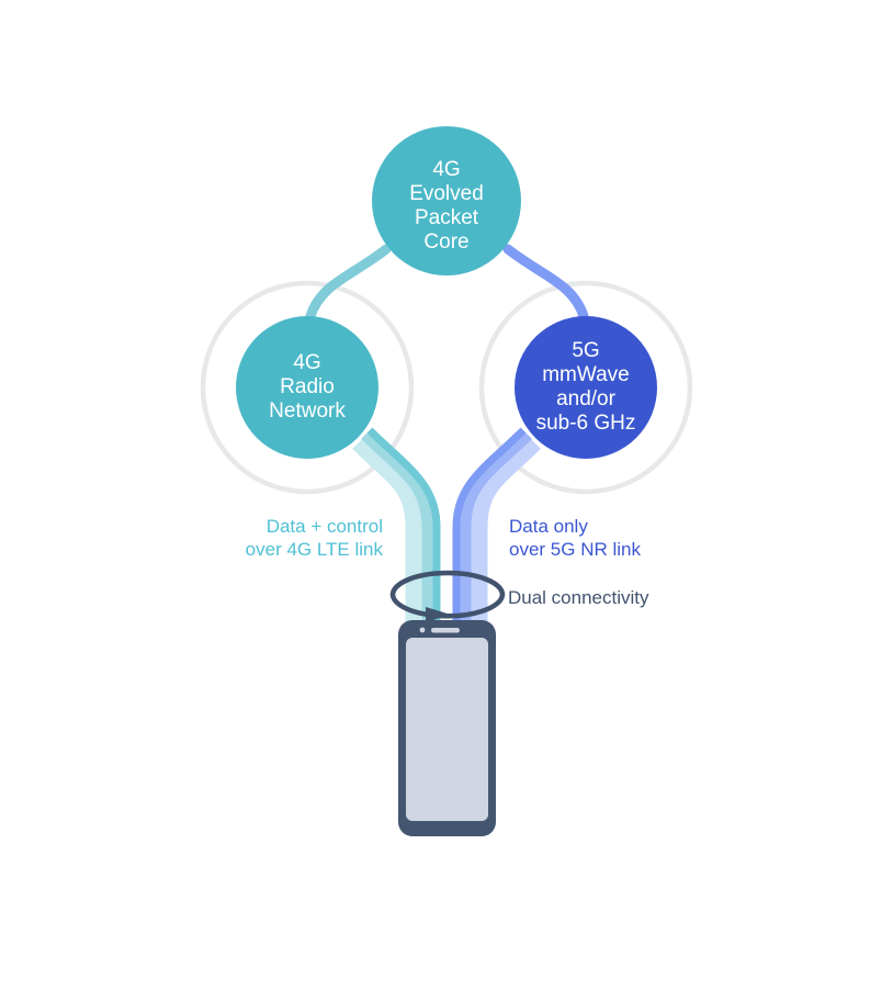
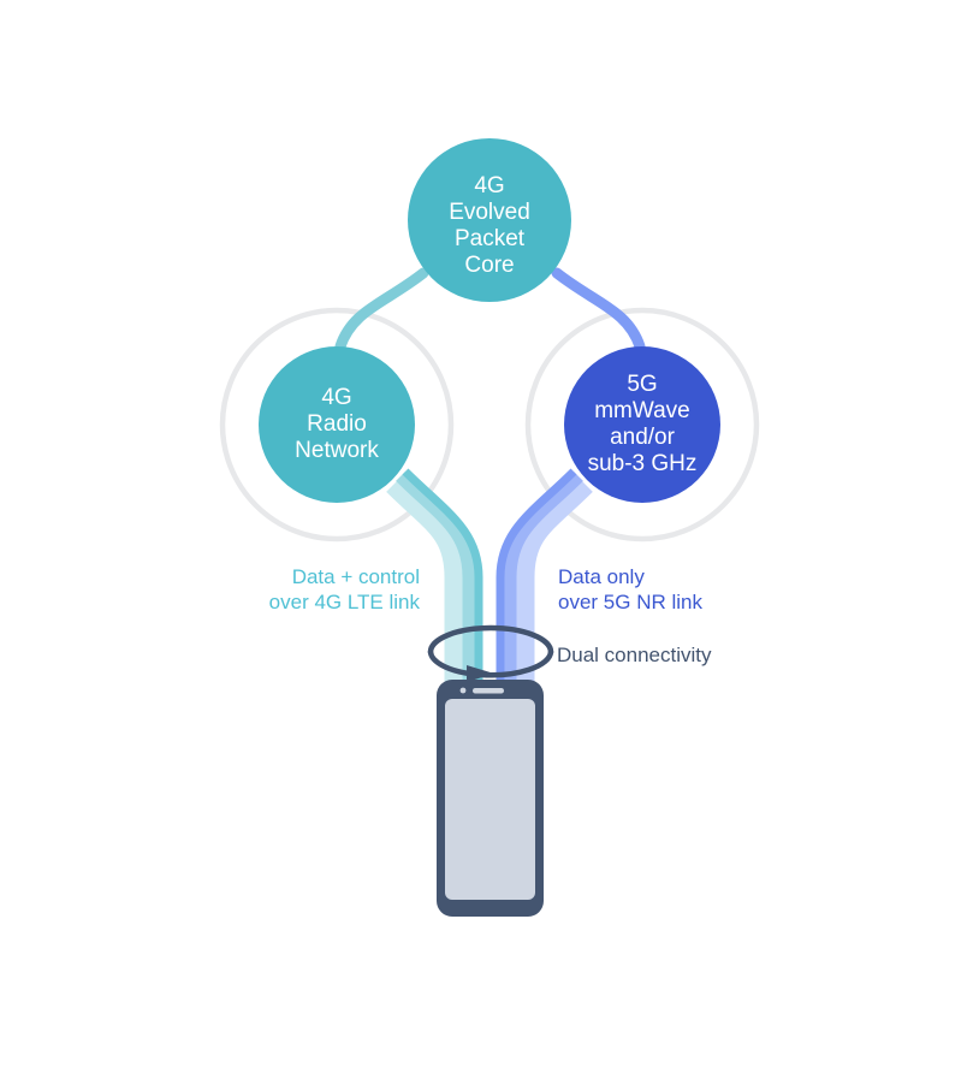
  4G
  Evolved
  Packet
  Core
  4G
  Radio
  Network
  5G
  mmWave
  and/or
- sub-6 GHz
+ sub-3 GHz
  Data + control
  over 4G LTE link
  Data only
  over 5G NR link
  Dual connectivity
